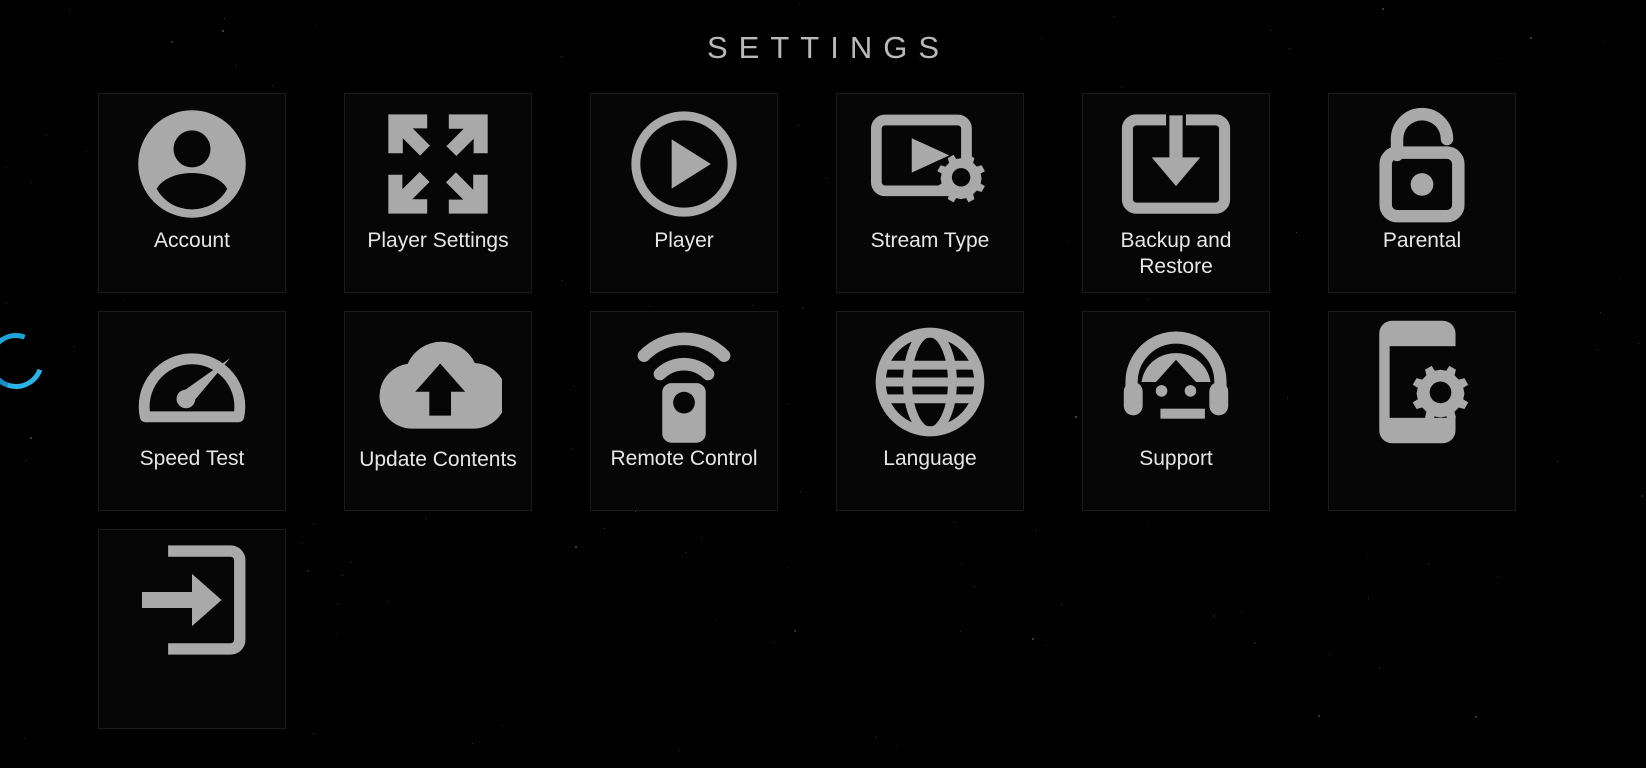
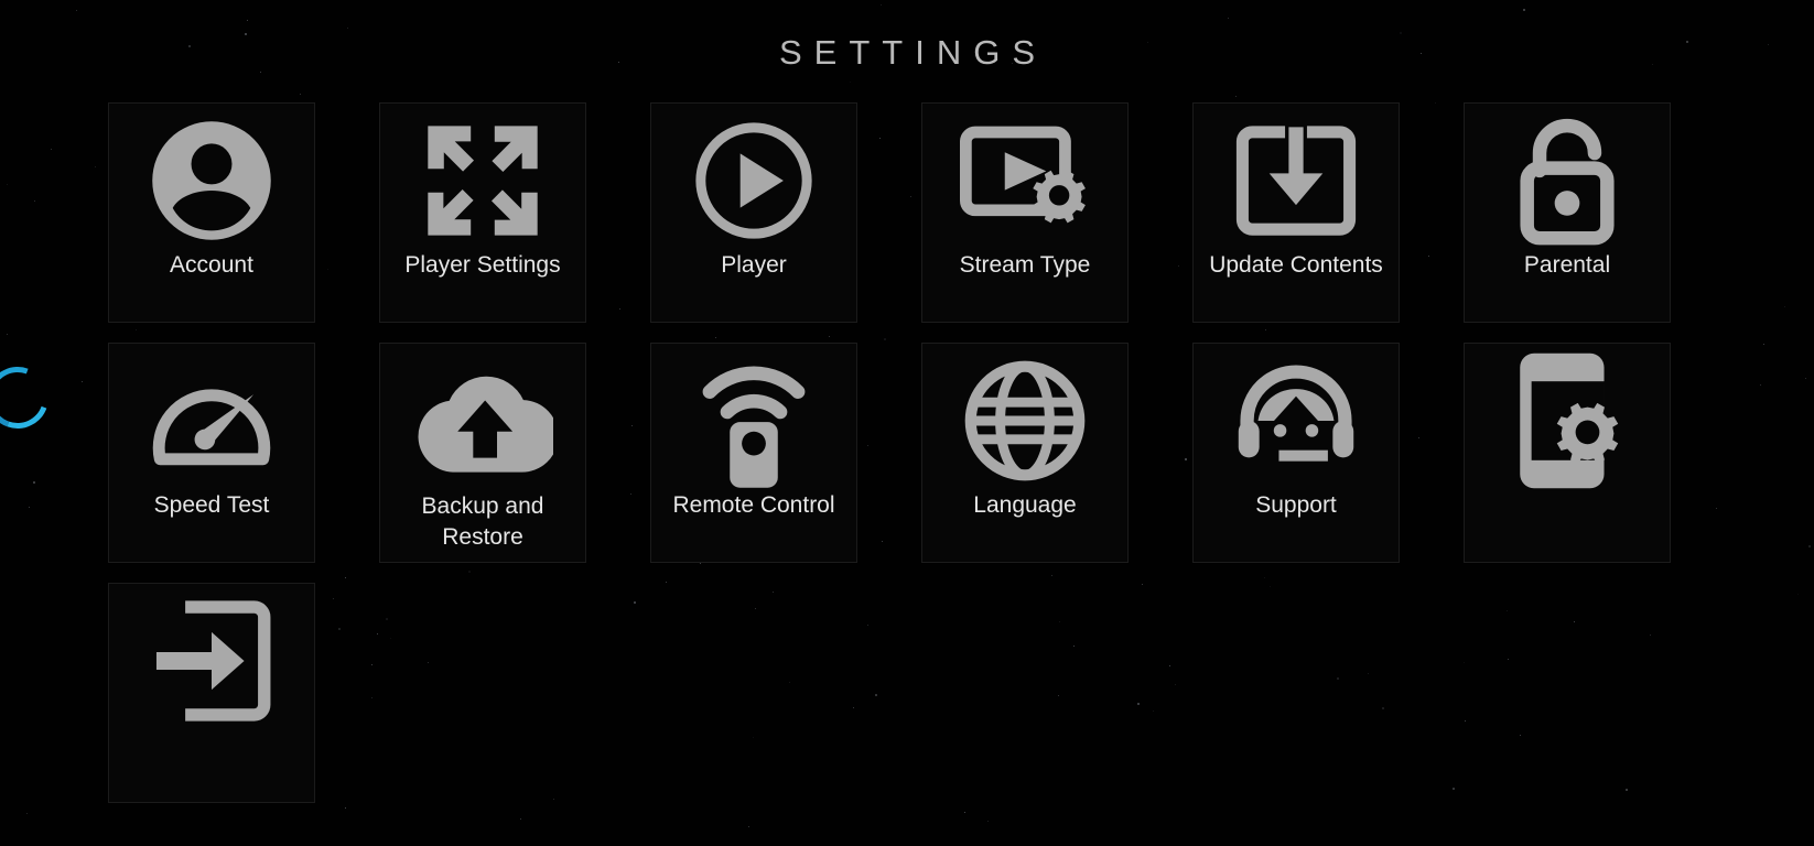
  SETTINGS
  Account
  Player Settings
  Player
  Stream Type
- Backup and Restore
+ Update Contents
  Parental
  Speed Test
- Update Contents
+ Backup and Restore
  Remote Control
  Language
  Support
